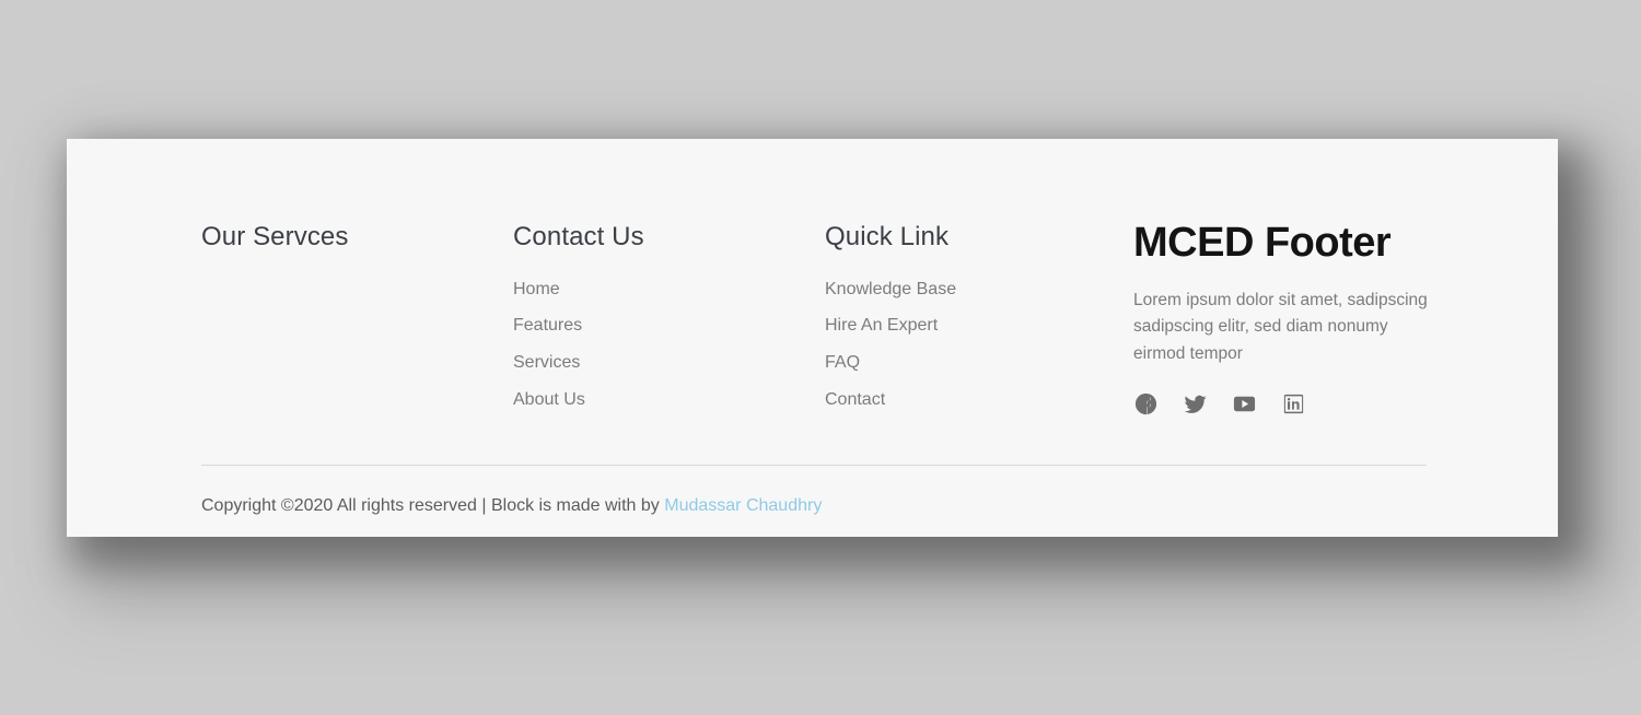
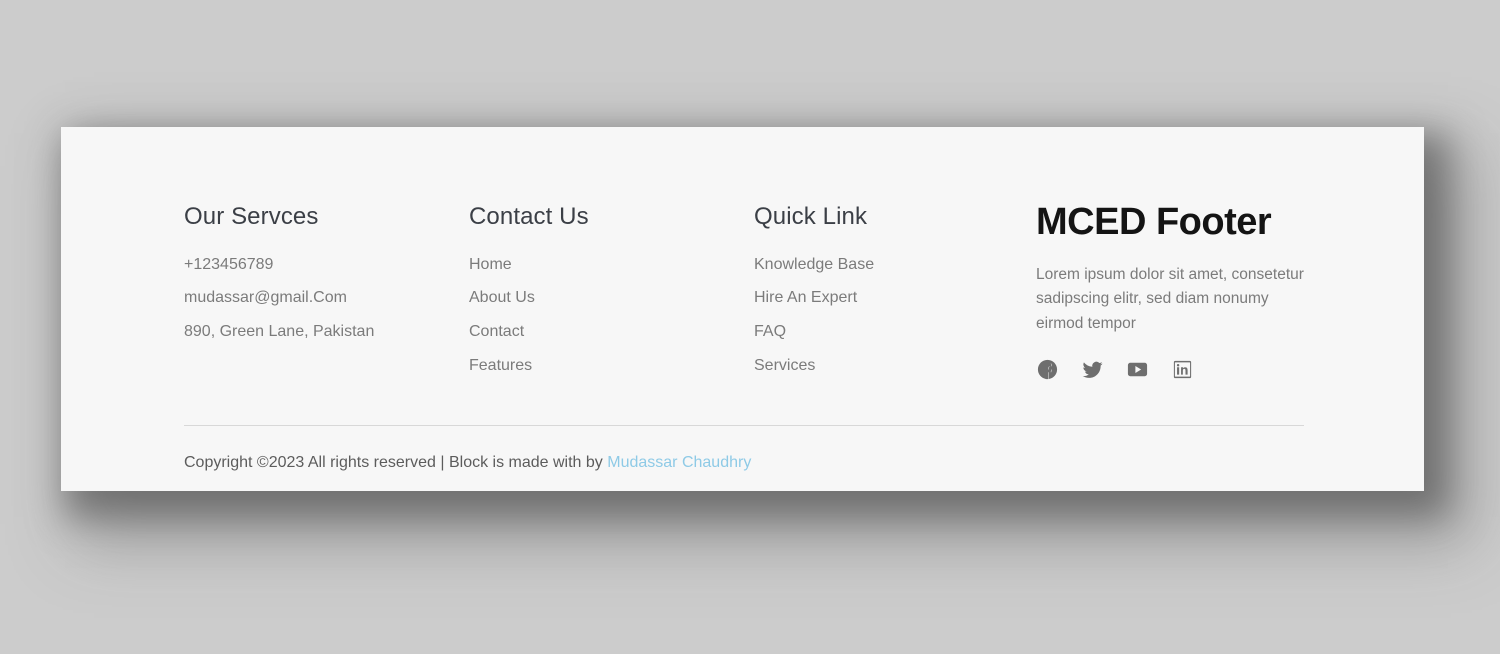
  Our Servces
+ +123456789
+ mudassar@gmail.Com
+ 890, Green Lane, Pakistan
  Contact Us
  Home
- Features
+ About Us
- Services
+ Contact
- About Us
+ Features
  Quick Link
  Knowledge Base
  Hire An Expert
  FAQ
- Contact
+ Services
  MCED Footer
- Lorem ipsum dolor sit amet, sadipscing sadipscing elitr, sed diam nonumy eirmod tempor
+ Lorem ipsum dolor sit amet, consetetur sadipscing elitr, sed diam nonumy eirmod tempor
- Copyright ©2020 All rights reserved | Block is made with by Mudassar Chaudhry
+ Copyright ©2023 All rights reserved | Block is made with by Mudassar Chaudhry
